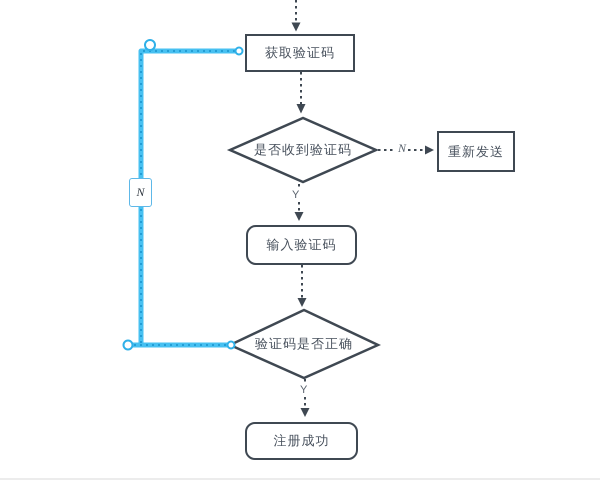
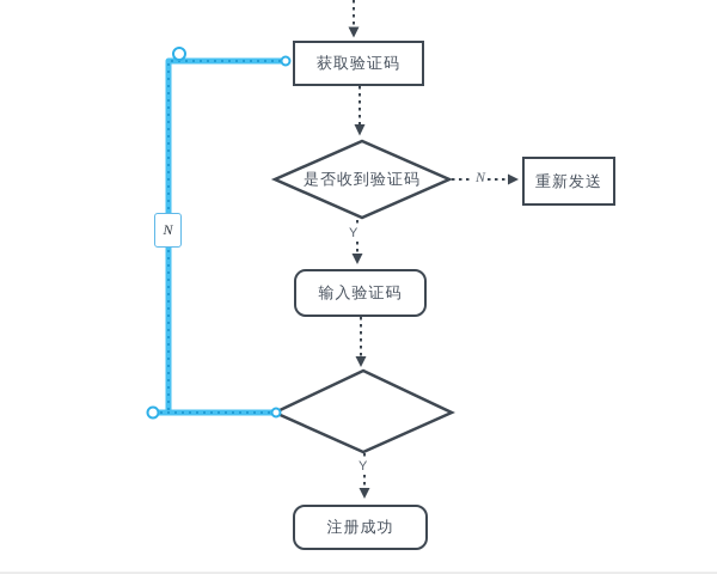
  获取验证码
  重新发送
  输入验证码
  注册成功
  是否收到验证码
- 验证码是否正确
  N
  Y
  Y
  N
